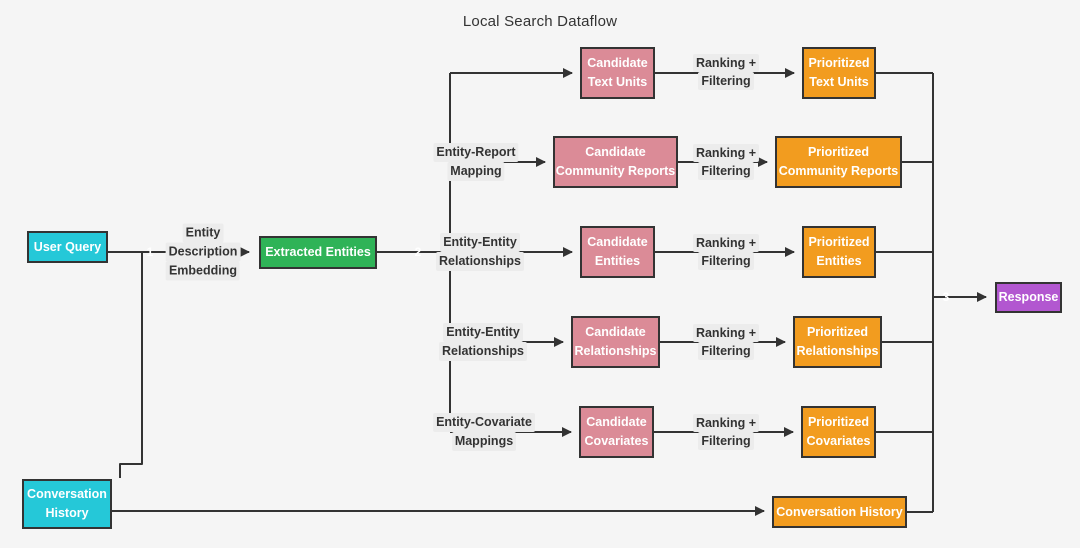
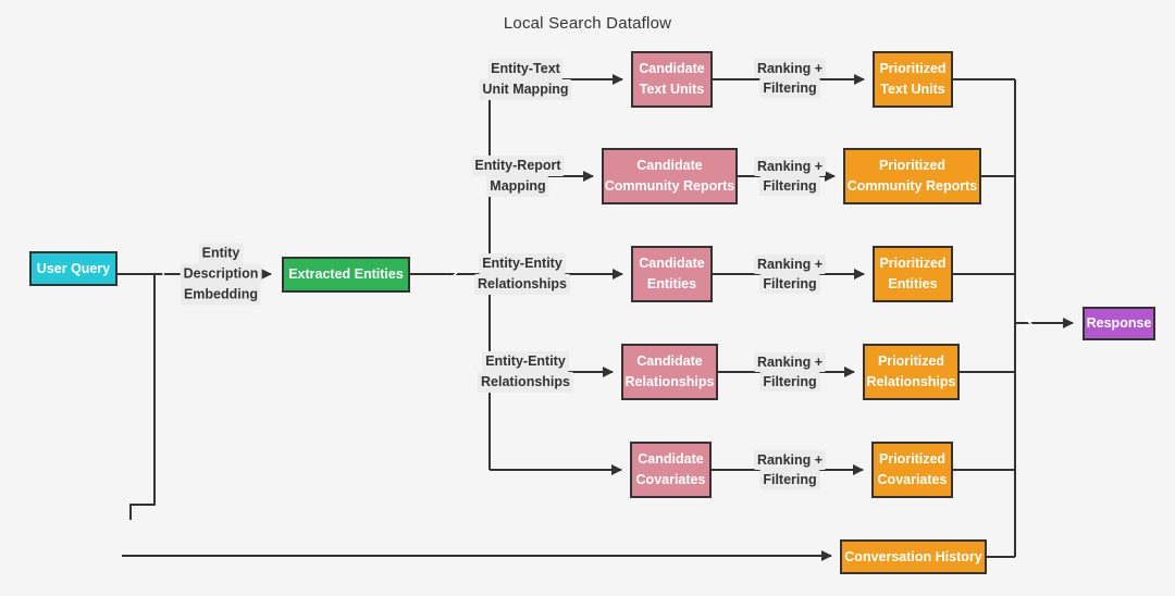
  Local Search Dataflow
  User Query
- Conversation
- History
  Extracted Entities
  Candidate
  Text Units
  Candidate
  Community Reports
  Candidate
  Entities
  Candidate
  Relationships
  Candidate
  Covariates
  Prioritized
  Text Units
  Prioritized
  Community Reports
  Prioritized
  Entities
  Prioritized
  Relationships
  Prioritized
  Covariates
  Conversation History
  Response
  Entity
  Description
  Embedding
+ Entity-Text
+ Unit Mapping
  Entity-Report
  Mapping
  Entity-Entity
  Relationships
  Entity-Entity
  Relationships
- Entity-Covariate
- Mappings
  Ranking +
  Filtering
  Ranking +
  Filtering
  Ranking +
  Filtering
  Ranking +
  Filtering
  Ranking +
  Filtering
  1
  2
  3
